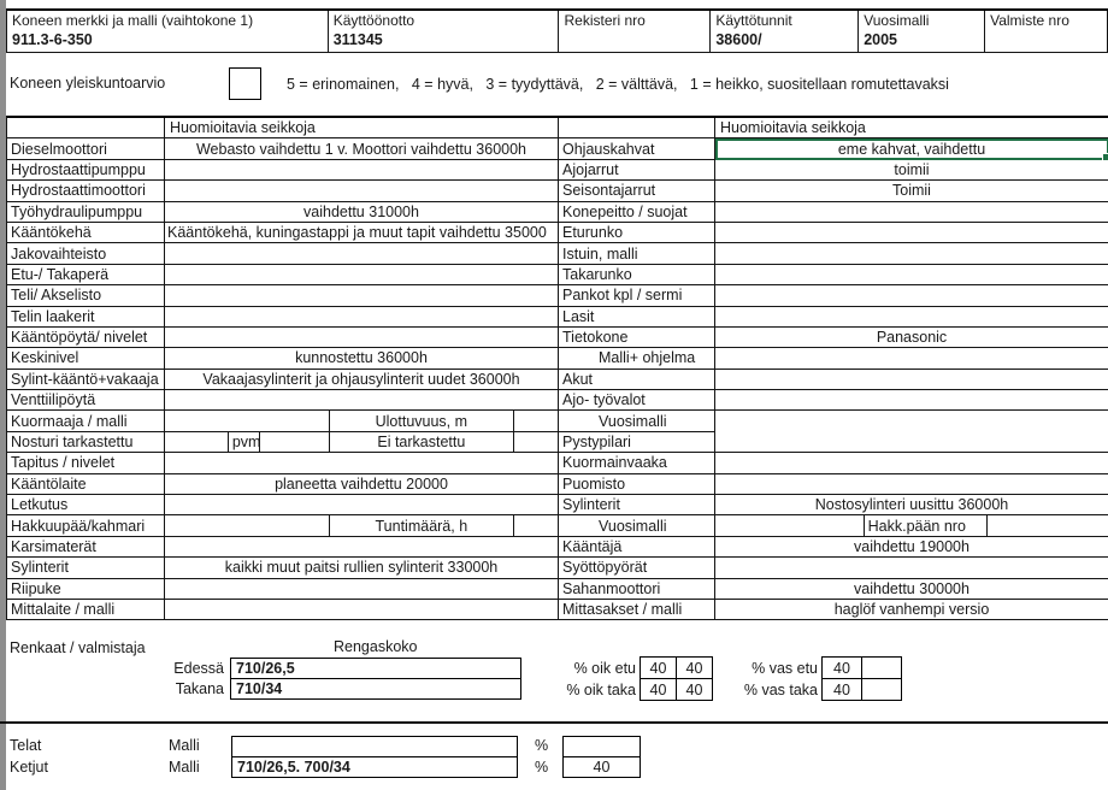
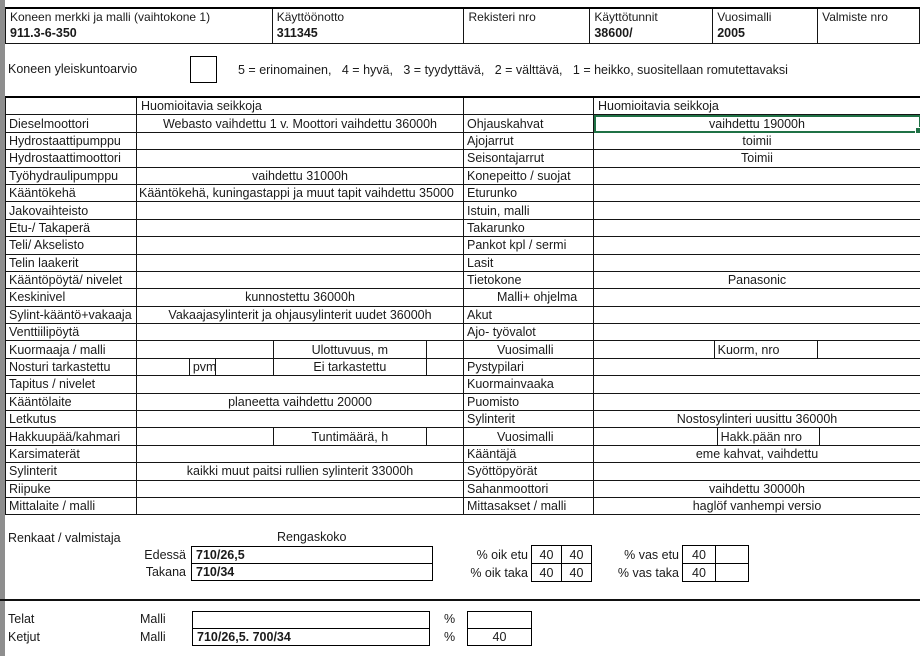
  Koneen merkki ja malli (vaihtokone 1)
  911.3-6-350
  Käyttöönotto
  311345
  Rekisteri nro
  Käyttötunnit
  38600/
  Vuosimalli
  2005
  Valmiste nro
  Koneen yleiskuntoarvio
  5 = erinomainen, 4 = hyvä, 3 = tyydyttävä, 2 = välttävä, 1 = heikko, suositellaan romutettavaksi
  Huomioitavia seikkoja
  Huomioitavia seikkoja
  Dieselmoottori
  Webasto vaihdettu 1 v. Moottori vaihdettu 36000h
  Ohjauskahvat
- eme kahvat, vaihdettu
+ vaihdettu 19000h
  Hydrostaattipumppu
  Ajojarrut
  toimii
  Hydrostaattimoottori
  Seisontajarrut
  Toimii
  Työhydraulipumppu
  vaihdettu 31000h
  Konepeitto / suojat
  Kääntökehä
  Kääntökehä, kuningastappi ja muut tapit vaihdettu 35000
  Eturunko
  Jakovaihteisto
  Istuin, malli
  Etu-/ Takaperä
  Takarunko
  Teli/ Akselisto
  Pankot kpl / sermi
  Telin laakerit
  Lasit
  Kääntöpöytä/ nivelet
  Tietokone
  Panasonic
  Keskinivel
  kunnostettu 36000h
  Malli+ ohjelma
  Sylint-kääntö+vakaaja
  Vakaajasylinterit ja ohjausylinterit uudet 36000h
  Akut
  Venttiilipöytä
  Ajo- työvalot
  Kuormaaja / malli
  Ulottuvuus, m
  Vuosimalli
+ Kuorm, nro
  Nosturi tarkastettu
  pvm
  Ei tarkastettu
  Pystypilari
  Tapitus / nivelet
  Kuormainvaaka
  Kääntölaite
  planeetta vaihdettu 20000
  Puomisto
  Letkutus
  Sylinterit
  Nostosylinteri uusittu 36000h
  Hakkuupää/kahmari
  Tuntimäärä, h
  Vuosimalli
  Hakk.pään nro
  Karsimaterät
  Kääntäjä
- vaihdettu 19000h
+ eme kahvat, vaihdettu
  Sylinterit
  kaikki muut paitsi rullien sylinterit 33000h
  Syöttöpyörät
  Riipuke
  Sahanmoottori
  vaihdettu 30000h
  Mittalaite / malli
  Mittasakset / malli
  haglöf vanhempi versio
  Renkaat / valmistaja
  Rengaskoko
  Edessä
  710/26,5
  Takana
  710/34
  % oik etu
  40
  40
  % vas etu
  40
  % oik taka
  40
  40
  % vas taka
  40
  Telat
  Malli
  %
  Ketjut
  Malli
  710/26,5. 700/34
  %
  40
